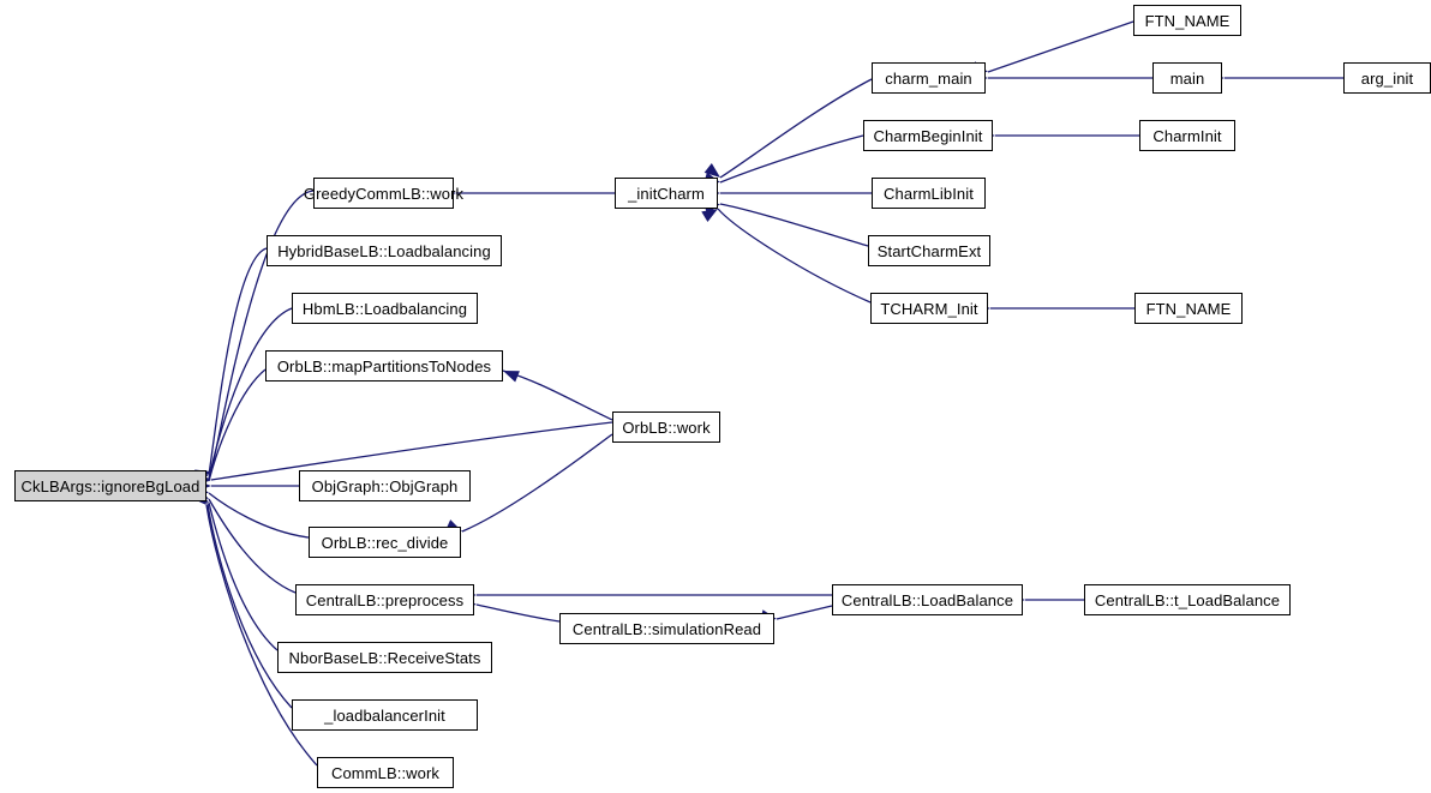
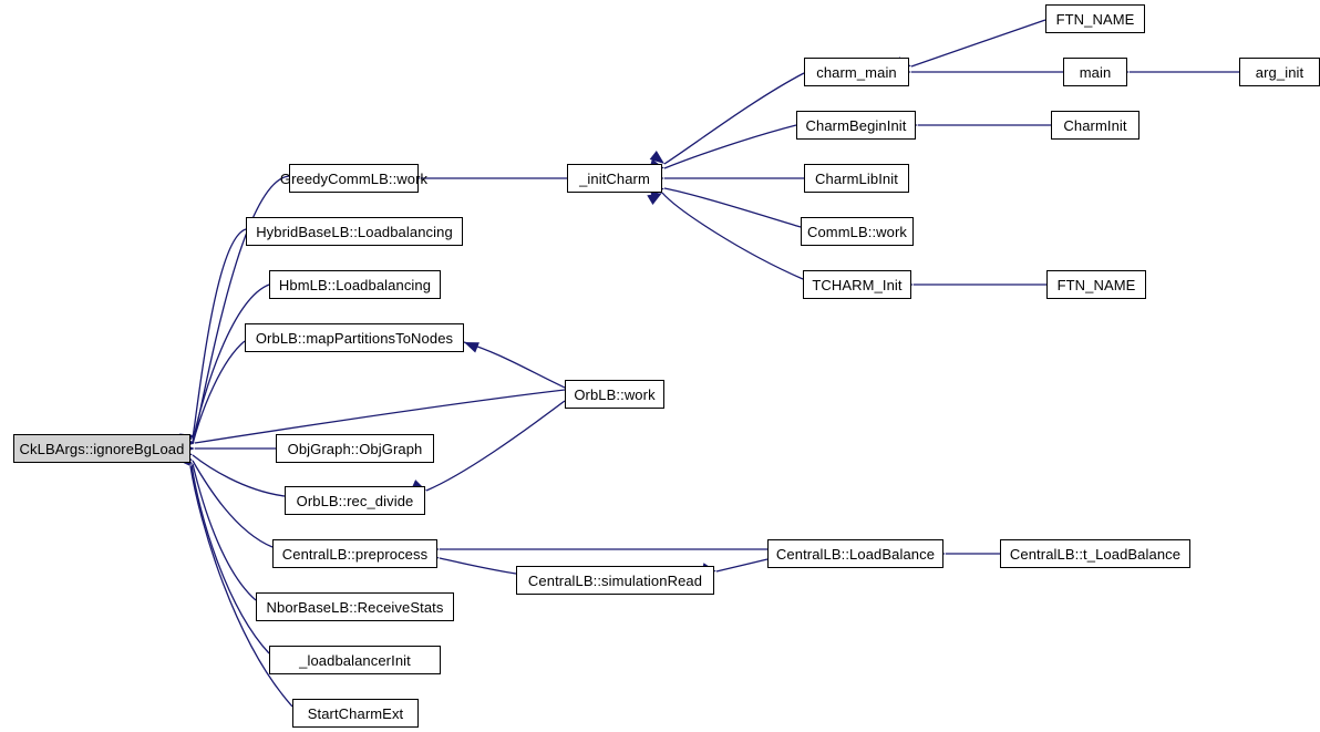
  CkLBArgs::ignoreBgLoad
  GreedyCommLB::work
  HybridBaseLB::Loadbalancing
  HbmLB::Loadbalancing
  OrbLB::mapPartitionsToNodes
  ObjGraph::ObjGraph
  OrbLB::rec_divide
  CentralLB::preprocess
  NborBaseLB::ReceiveStats
  _loadbalancerInit
- CommLB::work
+ StartCharmExt
  OrbLB::work
  _initCharm
  charm_main
  FTN_NAME
  main
  arg_init
  CharmBeginInit
  CharmInit
  CharmLibInit
- StartCharmExt
+ CommLB::work
  TCHARM_Init
  FTN_NAME
  CentralLB::LoadBalance
  CentralLB::t_LoadBalance
  CentralLB::simulationRead
